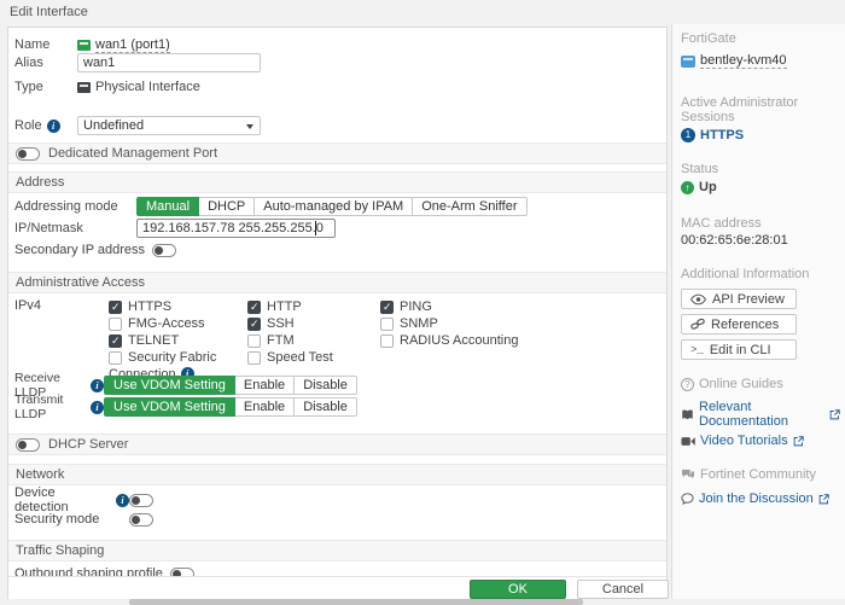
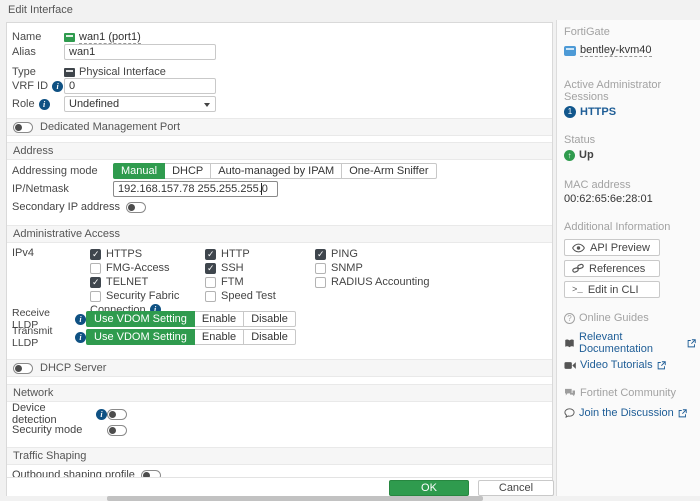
  Edit Interface
  Name
  wan1 (port1)
  Alias
  wan1
  Type
  Physical Interface
+ VRF ID
+ 0
  Role
  Undefined
  Dedicated Management Port
  Address
  Addressing mode
  Manual
  DHCP
  Auto-managed by IPAM
  One-Arm Sniffer
  IP/Netmask
  192.168.157.78 255.255.2550
  Secondary IP address
  Administrative Access
  IPv4
  HTTPS
  FMG-Access
  TELNET
  Security Fabric
  Connection
  HTTP
  SSH
  FTM
  Speed Test
  PING
  SNMP
  RADIUS Accounting
  Receive LLDP
  Use VDOM Setting
  Enable
  Disable
  Transmit LLDP
  Use VDOM Setting
  Enable
  Disable
  DHCP Server
  Network
  Device detection
  Security mode
  Traffic Shaping
  Outbound shaping profile
  OK
  Cancel
  FortiGate
  bentley-kvm40
  Active Administrator Sessions
  1
  HTTPS
  Status
  ↑
  Up
  MAC address
  00:62:65:6e:28:01
  Additional Information
  API Preview
  References
  >_
  Edit in CLI
  Online Guides
  Relevant Documentation
  Video Tutorials
  Fortinet Community
  Join the Discussion
